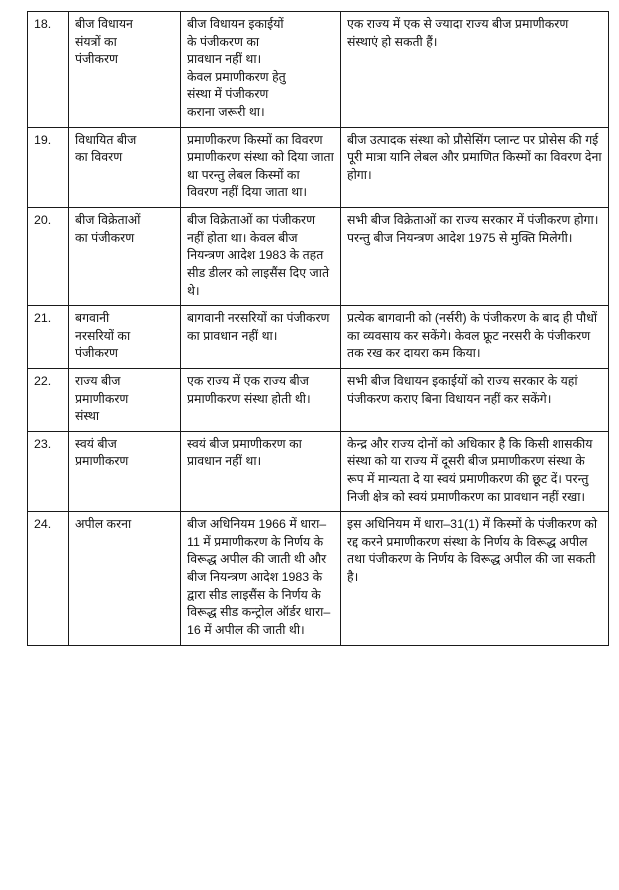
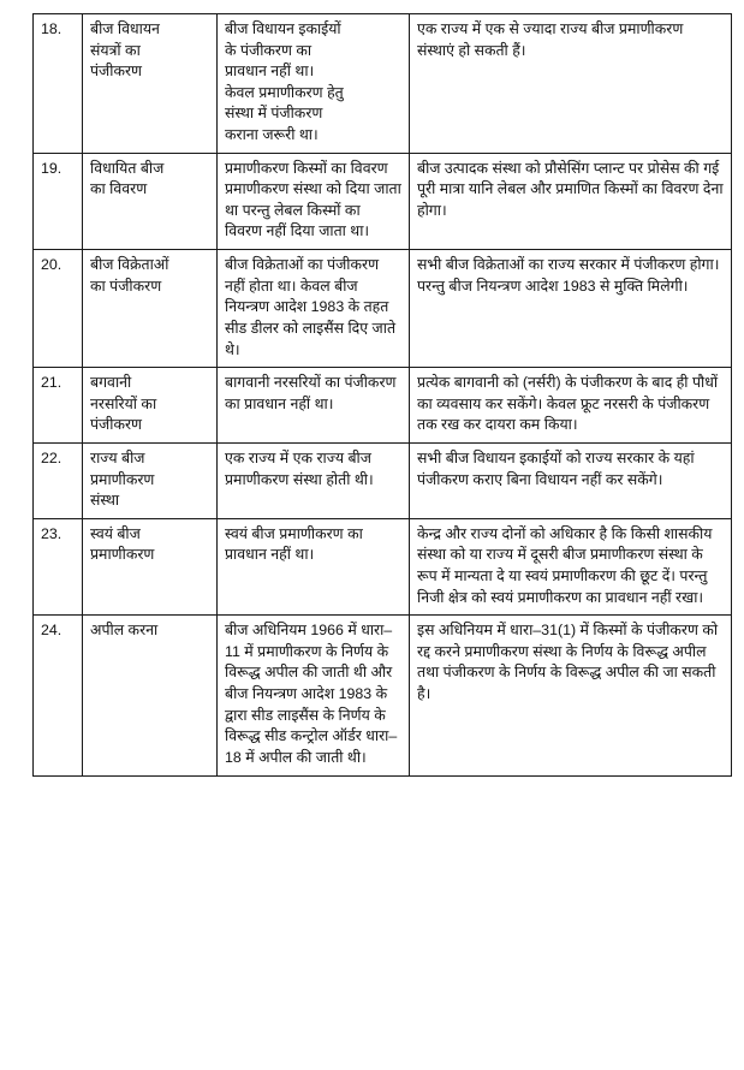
  18.	बीज विधायन संयत्रों का पंजीकरण	बीज विधायन इकाईयों के पंजीकरण का प्रावधान नहीं था। केवल प्रमाणीकरण हेतु संस्था में पंजीकरण कराना जरूरी था।	एक राज्य में एक से ज्यादा राज्य बीज प्रमाणीकरण संस्थाएं हो सकती हैं।
  19.	विधायित बीज का विवरण	प्रमाणीकरण किस्मों का विवरण प्रमाणीकरण संस्था को दिया जाता था परन्तु लेबल किस्मों का विवरण नहीं दिया जाता था।	बीज उत्पादक संस्था को प्रौसेसिंग प्लान्ट पर प्रोसेस की गई पूरी मात्रा यानि लेबल और प्रमाणित किस्मों का विवरण देना होगा।
- 20.	बीज विक्रेताओं का पंजीकरण	बीज विक्रेताओं का पंजीकरण नहीं होता था। केवल बीज नियन्त्रण आदेश 1983 के तहत सीड डीलर को लाइसैंस दिए जाते थे।	सभी बीज विक्रेताओं का राज्य सरकार में पंजीकरण होगा। परन्तु बीज नियन्त्रण आदेश 1975 से मुक्ति मिलेगी।
+ 20.	बीज विक्रेताओं का पंजीकरण	बीज विक्रेताओं का पंजीकरण नहीं होता था। केवल बीज नियन्त्रण आदेश 1983 के तहत सीड डीलर को लाइसैंस दिए जाते थे।	सभी बीज विक्रेताओं का राज्य सरकार में पंजीकरण होगा। परन्तु बीज नियन्त्रण आदेश 1983 से मुक्ति मिलेगी।
  21.	बगवानी नरसरियों का पंजीकरण	बागवानी नरसरियों का पंजीकरण का प्रावधान नहीं था।	प्रत्येक बागवानी को (नर्सरी) के पंजीकरण के बाद ही पौधों का व्यवसाय कर सकेंगे। केवल फ्रूट नरसरी के पंजीकरण तक रख कर दायरा कम किया।
  22.	राज्य बीज प्रमाणीकरण संस्था	एक राज्य में एक राज्य बीज प्रमाणीकरण संस्था होती थी।	सभी बीज विधायन इकाईयों को राज्य सरकार के यहां पंजीकरण कराए बिना विधायन नहीं कर सकेंगे।
  23.	स्वयं बीज प्रमाणीकरण	स्वयं बीज प्रमाणीकरण का प्रावधान नहीं था।	केन्द्र और राज्य दोनों को अधिकार है कि किसी शासकीय संस्था को या राज्य में दूसरी बीज प्रमाणीकरण संस्था के रूप में मान्यता दे या स्वयं प्रमाणीकरण की छूट दें। परन्तु निजी क्षेत्र को स्वयं प्रमाणीकरण का प्रावधान नहीं रखा।
- 24.	अपील करना	बीज अधिनियम 1966 में धारा–11 में प्रमाणीकरण के निर्णय के विरूद्ध अपील की जाती थी और बीज नियन्त्रण आदेश 1983 के द्वारा सीड लाइसैंस के निर्णय के विरूद्ध सीड कन्ट्रोल ऑर्डर धारा–16 में अपील की जाती थी।	इस अधिनियम में धारा–31(1) में किस्मों के पंजीकरण को रद्द करने प्रमाणीकरण संस्था के निर्णय के विरूद्ध अपील तथा पंजीकरण के निर्णय के विरूद्ध अपील की जा सकती है।
+ 24.	अपील करना	बीज अधिनियम 1966 में धारा–11 में प्रमाणीकरण के निर्णय के विरूद्ध अपील की जाती थी और बीज नियन्त्रण आदेश 1983 के द्वारा सीड लाइसैंस के निर्णय के विरूद्ध सीड कन्ट्रोल ऑर्डर धारा–18 में अपील की जाती थी।	इस अधिनियम में धारा–31(1) में किस्मों के पंजीकरण को रद्द करने प्रमाणीकरण संस्था के निर्णय के विरूद्ध अपील तथा पंजीकरण के निर्णय के विरूद्ध अपील की जा सकती है।
